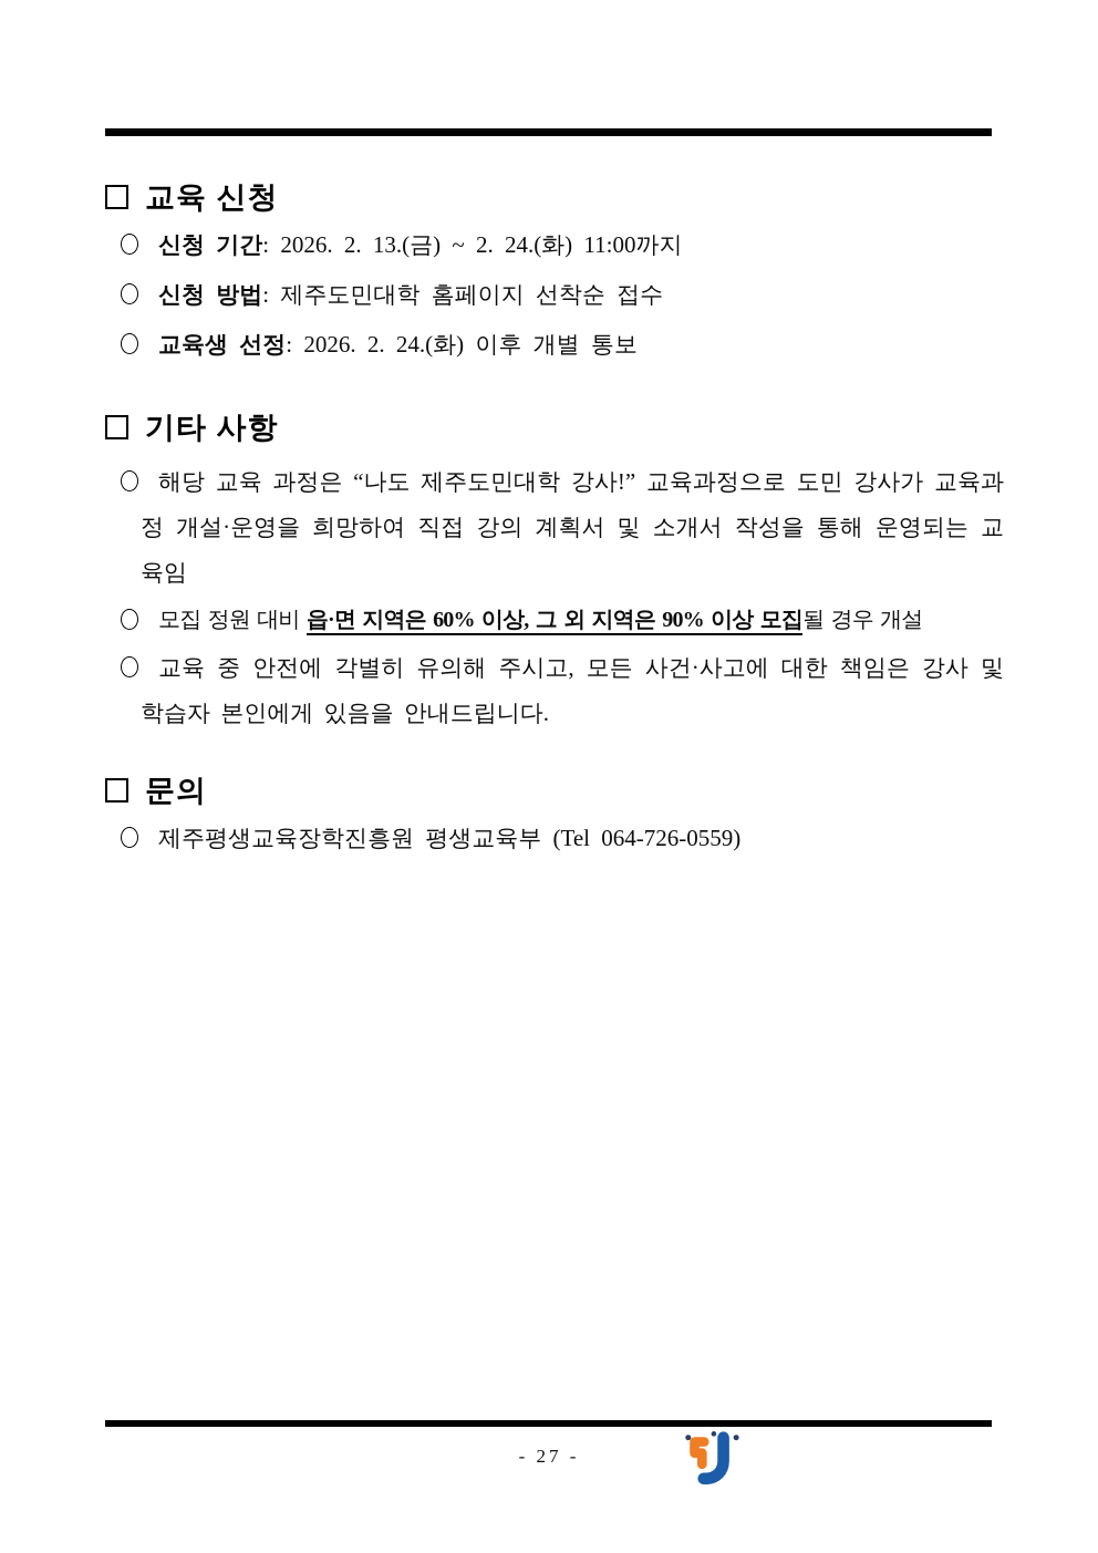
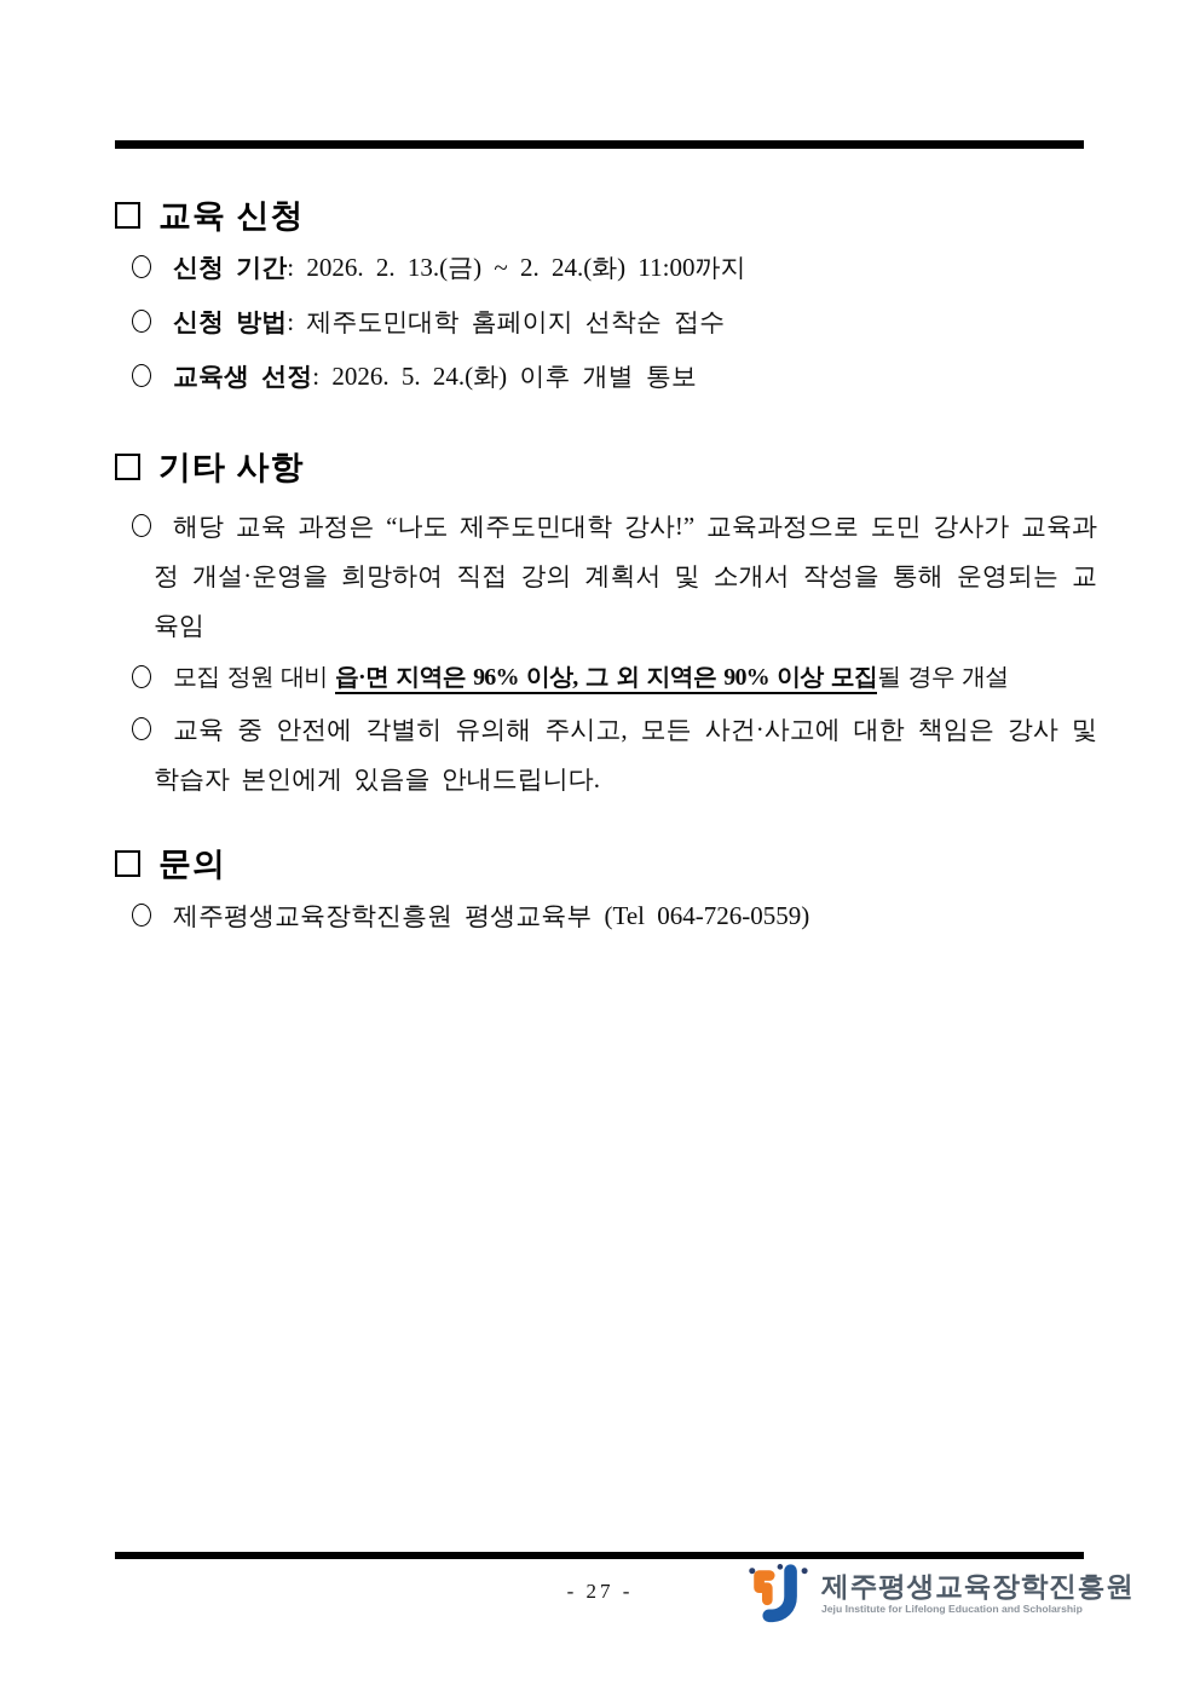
  교육 신청
  신청 기간: 2026. 2. 13.(금) ~ 2. 24.(화) 11:00까지
  신청 방법: 제주도민대학 홈페이지 선착순 접수
- 교육생 선정: 2026. 2. 24.(화) 이후 개별 통보
+ 교육생 선정: 2026. 5. 24.(화) 이후 개별 통보
  기타 사항
  해당 교육 과정은 “나도 제주도민대학 강사!” 교육과정으로 도민 강사가 교육과정 개설·운영을 희망하여 직접 강의 계획서 및 소개서 작성을 통해 운영되는 교육임
- 모집 정원 대비 읍·면 지역은 60% 이상, 그 외 지역은 90% 이상 모집될 경우 개설
+ 모집 정원 대비 읍·면 지역은 96% 이상, 그 외 지역은 90% 이상 모집될 경우 개설
  교육 중 안전에 각별히 유의해 주시고, 모든 사건·사고에 대한 책임은 강사 및 학습자 본인에게 있음을 안내드립니다.
  문의
  제주평생교육장학진흥원 평생교육부 (Tel 064-726-0559)
  - 27 -
+ 제주평생교육장학진흥원
+ Jeju Institute for Lifelong Education and Scholarship
